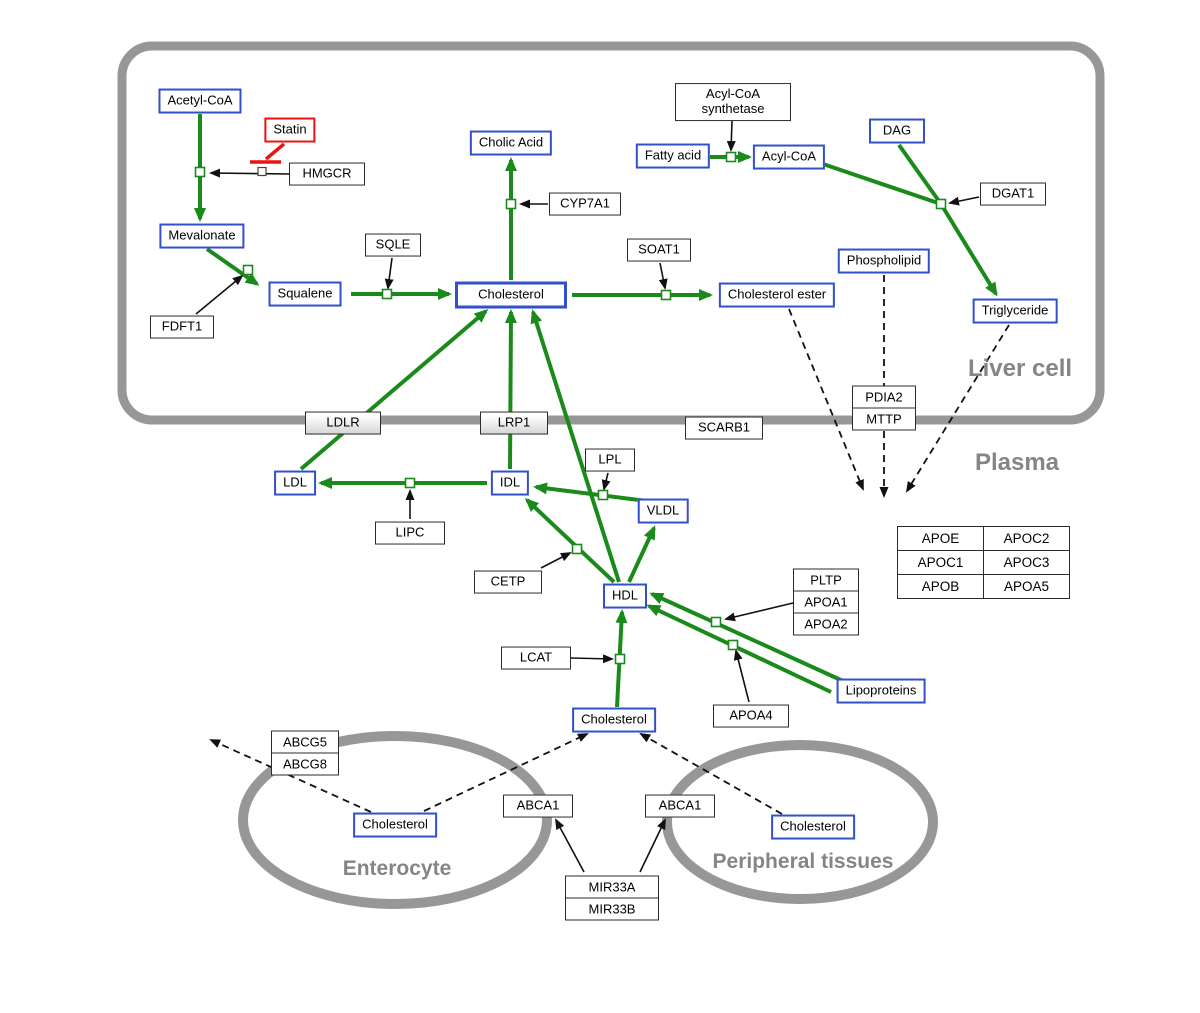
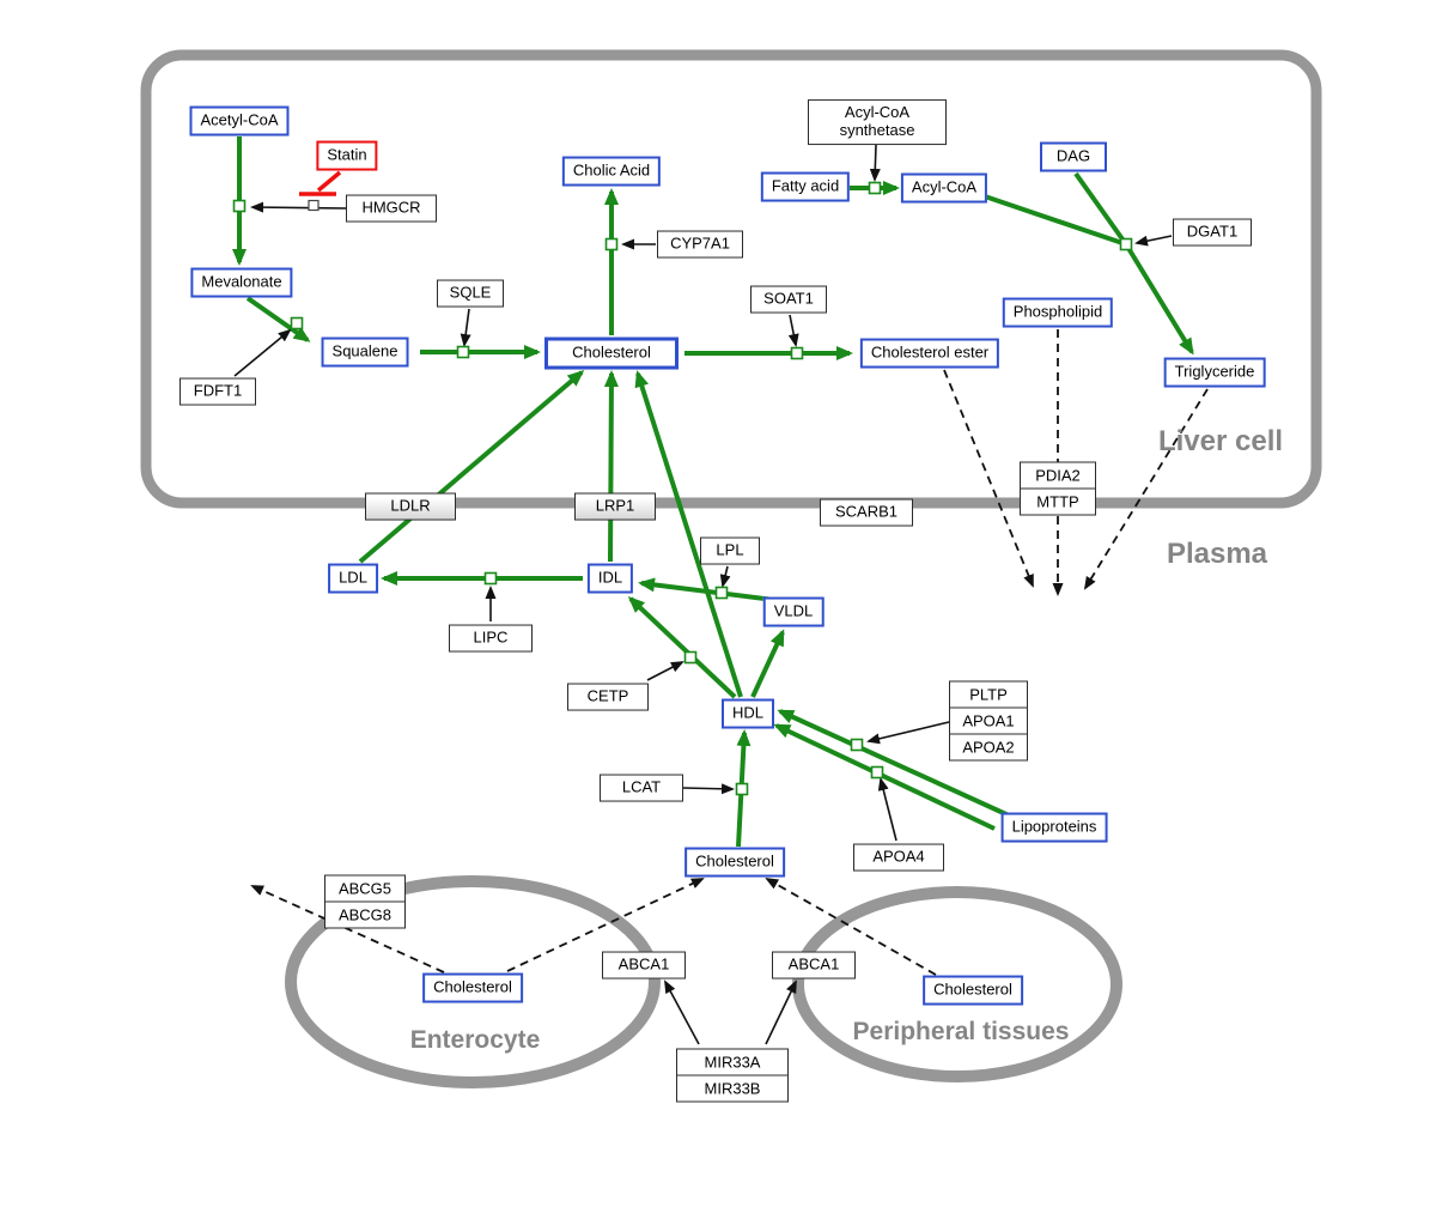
  Liver cell
  Plasma
  Enterocyte
  Peripheral tissues
  Acetyl-CoA
  Statin
  HMGCR
  Mevalonate
  FDFT1
  Squalene
  SQLE
  Cholesterol
  Cholic Acid
  CYP7A1
  SOAT1
  Cholesterol ester
  Fatty acid
  Acyl-CoA synthetase
  Acyl-CoA
  DAG
  DGAT1
  Phospholipid
  Triglyceride
  LDLR
  LRP1
  SCARB1
  PDIA2
  MTTP
  LDL
  IDL
  VLDL
  HDL
  LIPC
  LPL
  CETP
  LCAT
  APOA4
  Lipoproteins
  Cholesterol
  PLTP
  APOA1
  APOA2
- APOE
- APOC2
- APOC1
- APOC3
- APOB
- APOA5
  ABCG5
  ABCG8
  Cholesterol
  ABCA1
  ABCA1
  Cholesterol
  MIR33A
  MIR33B
